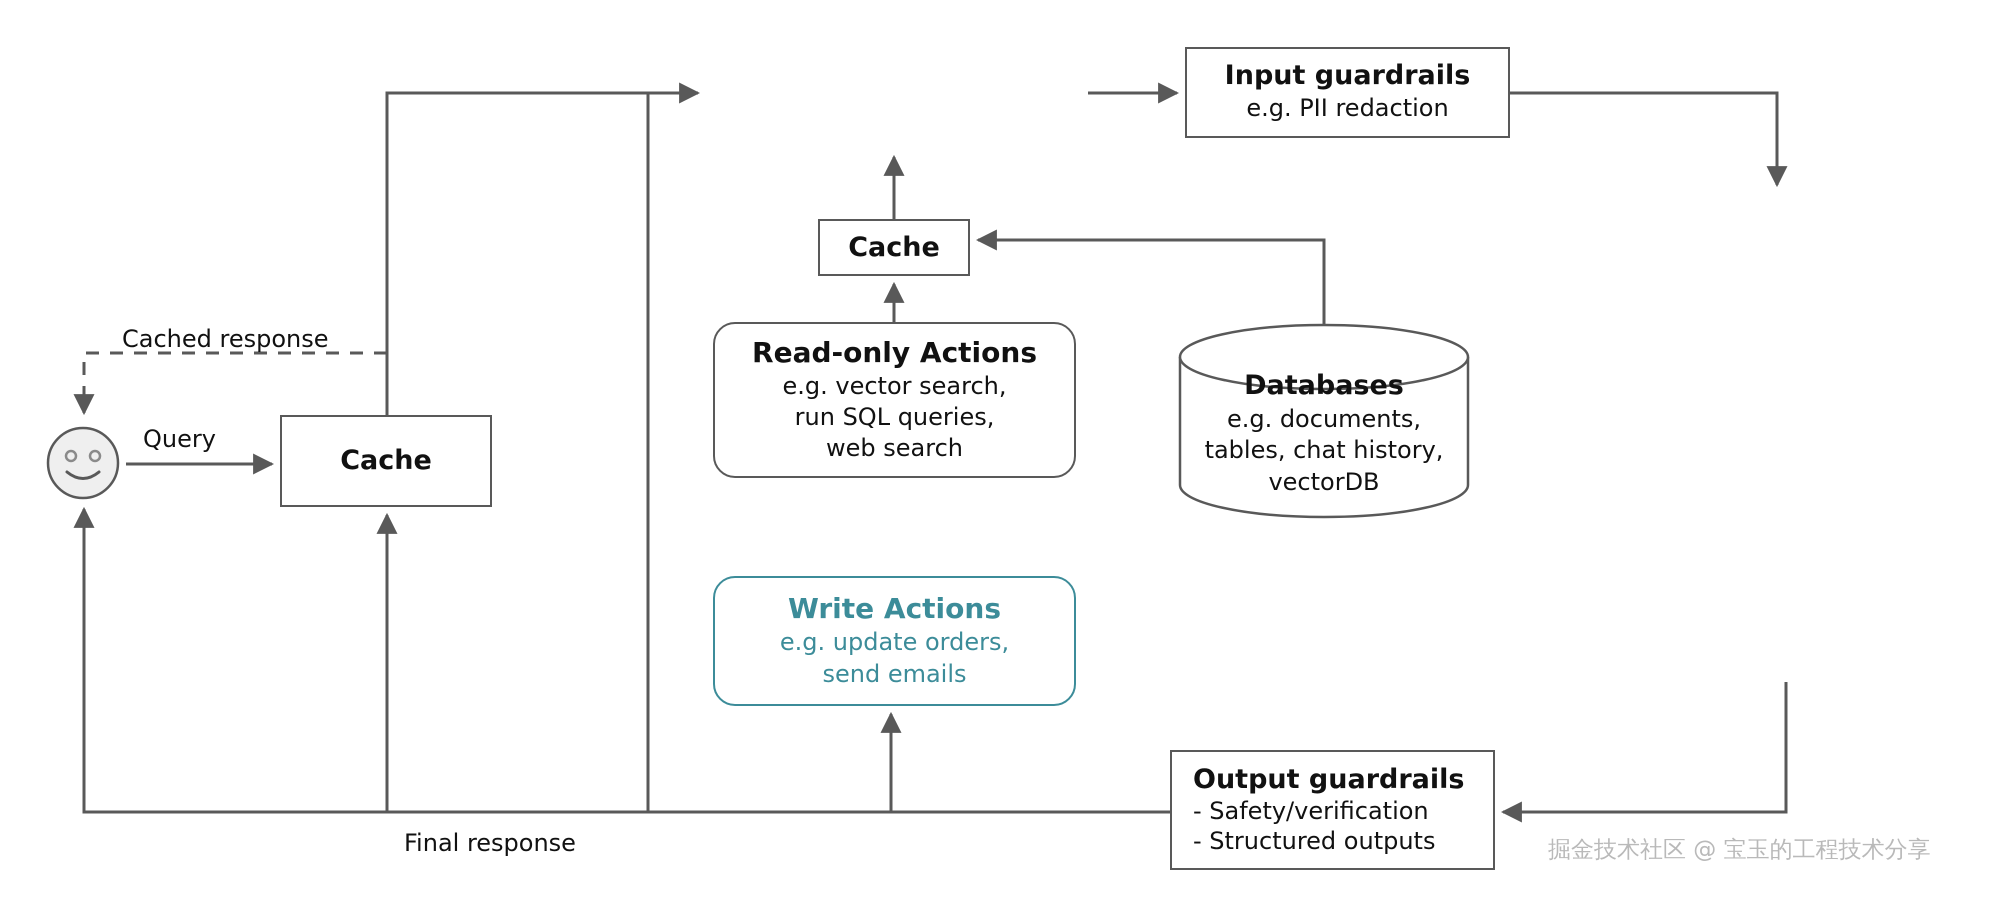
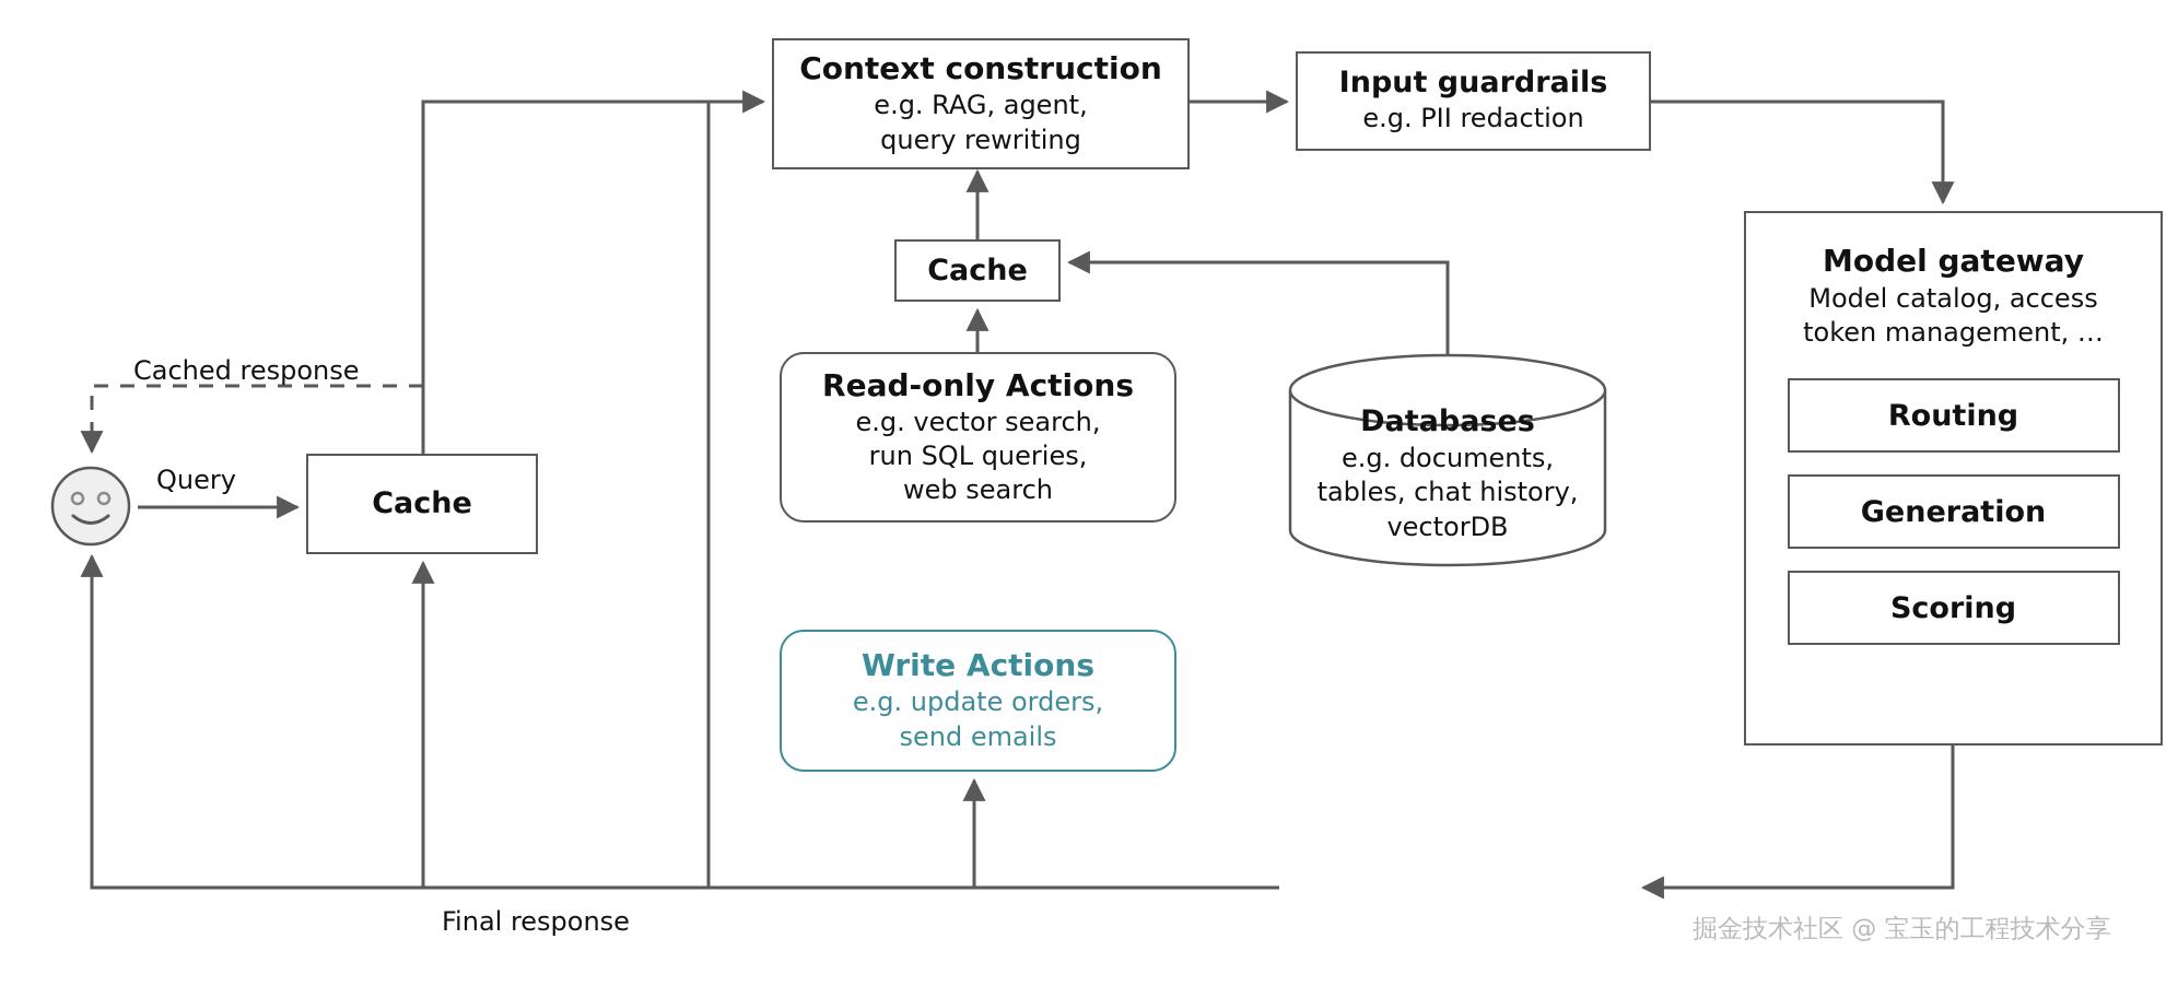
+ Context construction
+ e.g. RAG, agent,
+ query rewriting
  Input guardrails
  e.g. PII redaction
+ Model gateway
+ Model catalog, access
+ token management, …
+ Routing
+ Generation
+ Scoring
  Cache
  Read-only Actions
  e.g. vector search,
  run SQL queries,
  web search
  Write Actions
  e.g. update orders,
  send emails
  Databases
  e.g. documents,
  tables, chat history,
  vectorDB
  Cache
- Output guardrails
- - Safety/verification
- - Structured outputs
  Cached response
  Query
  Final response
  掘金技术社区 @ 宝玉的工程技术分享
